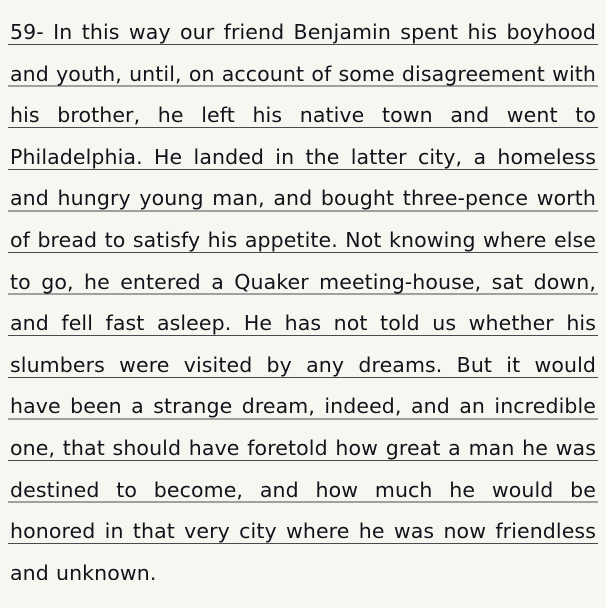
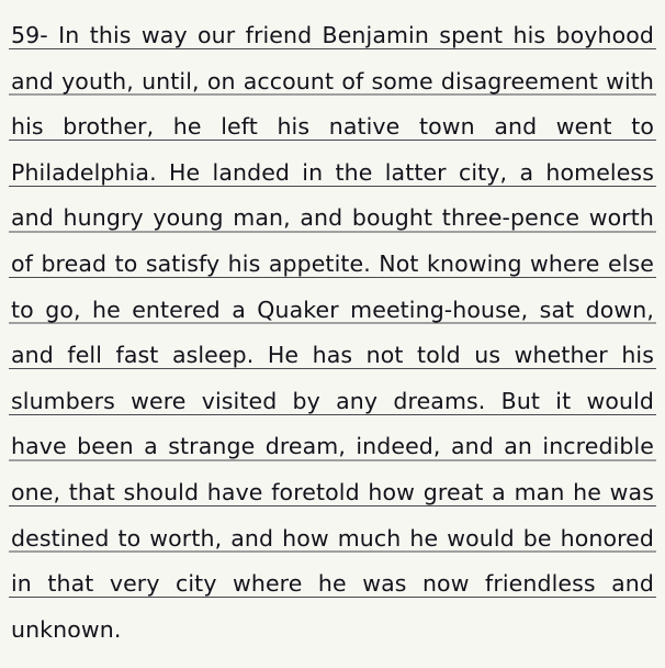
- 59- In this way our friend Benjamin spent his boyhood and youth, until, on account of some disagreement with his brother, he left his native town and went to Philadelphia. He landed in the latter city, a homeless and hungry young man, and bought three-pence worth of bread to satisfy his appetite. Not knowing where else to go, he entered a Quaker meeting-house, sat down, and fell fast asleep. He has not told us whether his slumbers were visited by any dreams. But it would have been a strange dream, indeed, and an incredible one, that should have foretold how great a man he was destined to become, and how much he would be honored in that very city where he was now friendless and unknown.
+ 59- In this way our friend Benjamin spent his boyhood and youth, until, on account of some disagreement with his brother, he left his native town and went to Philadelphia. He landed in the latter city, a homeless and hungry young man, and bought three-pence worth of bread to satisfy his appetite. Not knowing where else to go, he entered a Quaker meeting-house, sat down, and fell fast asleep. He has not told us whether his slumbers were visited by any dreams. But it would have been a strange dream, indeed, and an incredible one, that should have foretold how great a man he was destined to worth, and how much he would be honored in that very city where he was now friendless and unknown.
